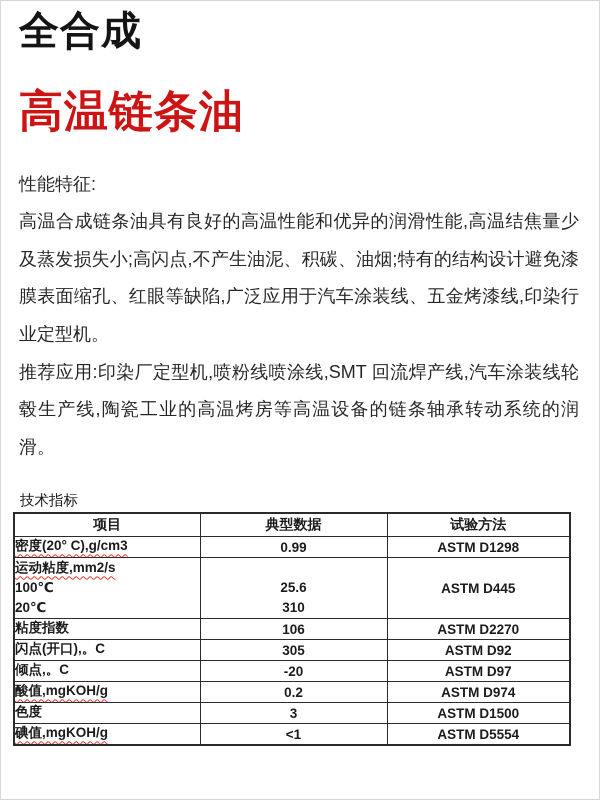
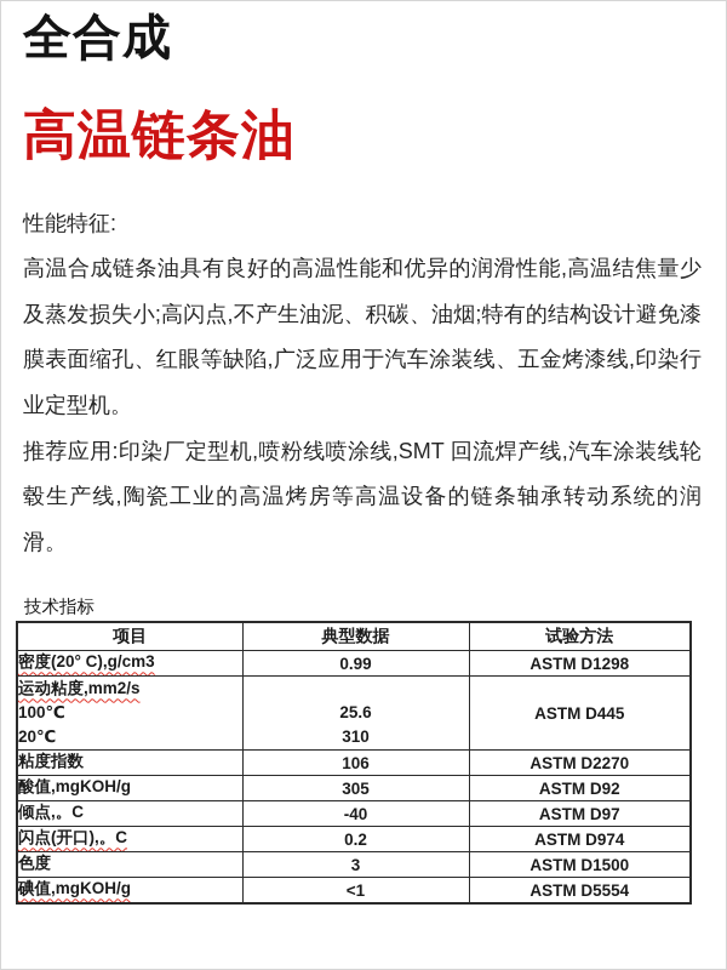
  全合成
  高温链条油
  性能特征:
  高温合成链条油具有良好的高温性能和优异的润滑性能,高温结焦量少及蒸发损失小;高闪点,不产生油泥、积碳、油烟;特有的结构设计避免漆膜表面缩孔、红眼等缺陷,广泛应用于汽车涂装线、五金烤漆线,印染行业定型机。
  推荐应用:印染厂定型机,喷粉线喷涂线,SMT 回流焊产线,汽车涂装线轮毂生产线,陶瓷工业的高温烤房等高温设备的链条轴承转动系统的润滑。
  技术指标
  项目	典型数据	试验方法
  密度(20° C),g/cm3	0.99	ASTM D1298
  运动粘度,mm2/s 100℃ 20℃	25.6 310	ASTM D445
  粘度指数	106	ASTM D2270
- 闪点(开口),。C	305	ASTM D92
+ 酸值,mgKOH/g	305	ASTM D92
- 倾点,。C	-20	ASTM D97
+ 倾点,。C	-40	ASTM D97
- 酸值,mgKOH/g	0.2	ASTM D974
+ 闪点(开口),。C	0.2	ASTM D974
  色度	3	ASTM D1500
  碘值,mgKOH/g	<1	ASTM D5554
